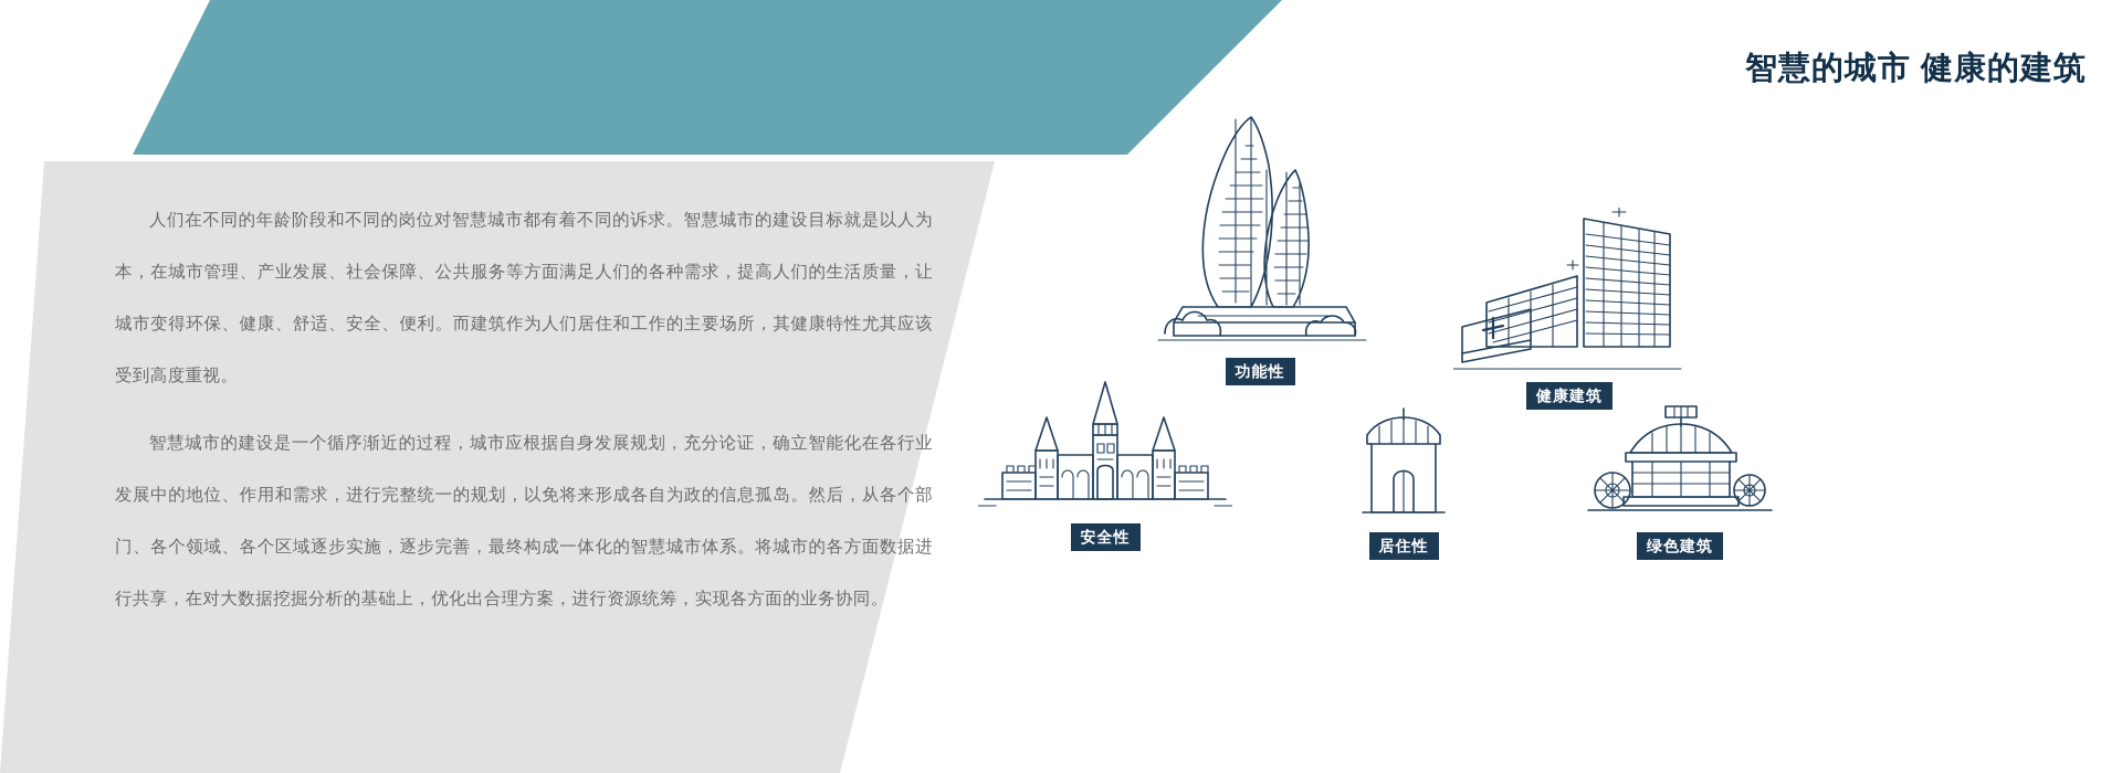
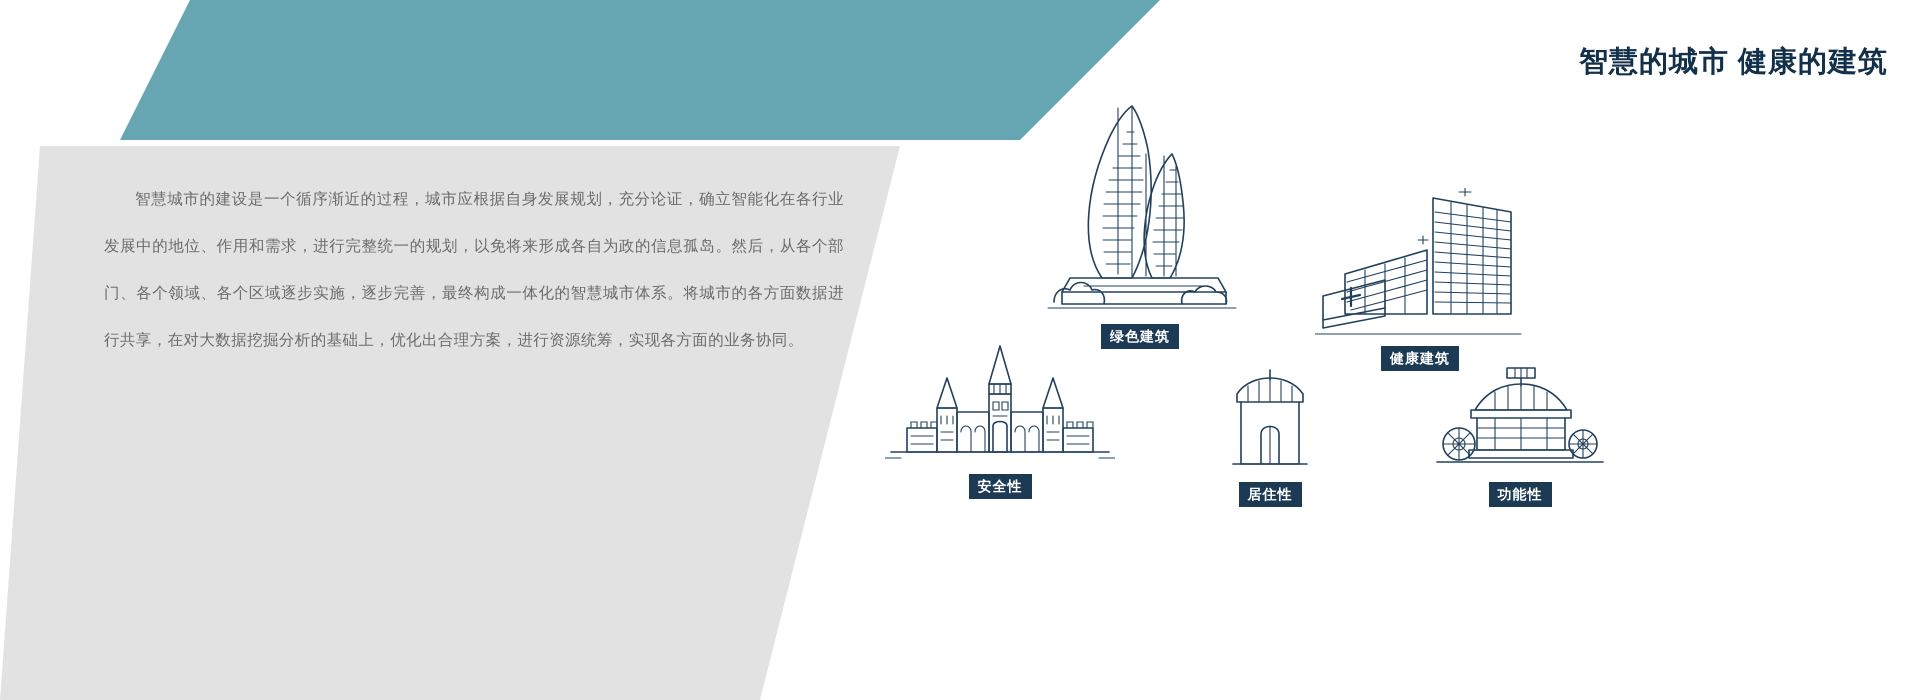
  智慧的城市 健康的建筑
- 人们在不同的年龄阶段和不同的岗位对智慧城市都有着不同的诉求。智慧城市的建设目标就是以人为本，在城市管理、产业发展、社会保障、公共服务等方面满足人们的各种需求，提高人们的生活质量，让城市变得环保、健康、舒适、安全、便利。而建筑作为人们居住和工作的主要场所，其健康特性尤其应该受到高度重视。
  智慧城市的建设是一个循序渐近的过程，城市应根据自身发展规划，充分论证，确立智能化在各行业发展中的地位、作用和需求，进行完整统一的规划，以免将来形成各自为政的信息孤岛。然后，从各个部门、各个领域、各个区域逐步实施，逐步完善，最终构成一体化的智慧城市体系。将城市的各方面数据进行共享，在对大数据挖掘分析的基础上，优化出合理方案，进行资源统筹，实现各方面的业务协同。
- 功能性
+ 绿色建筑
  健康建筑
  安全性
  居住性
- 绿色建筑
+ 功能性
